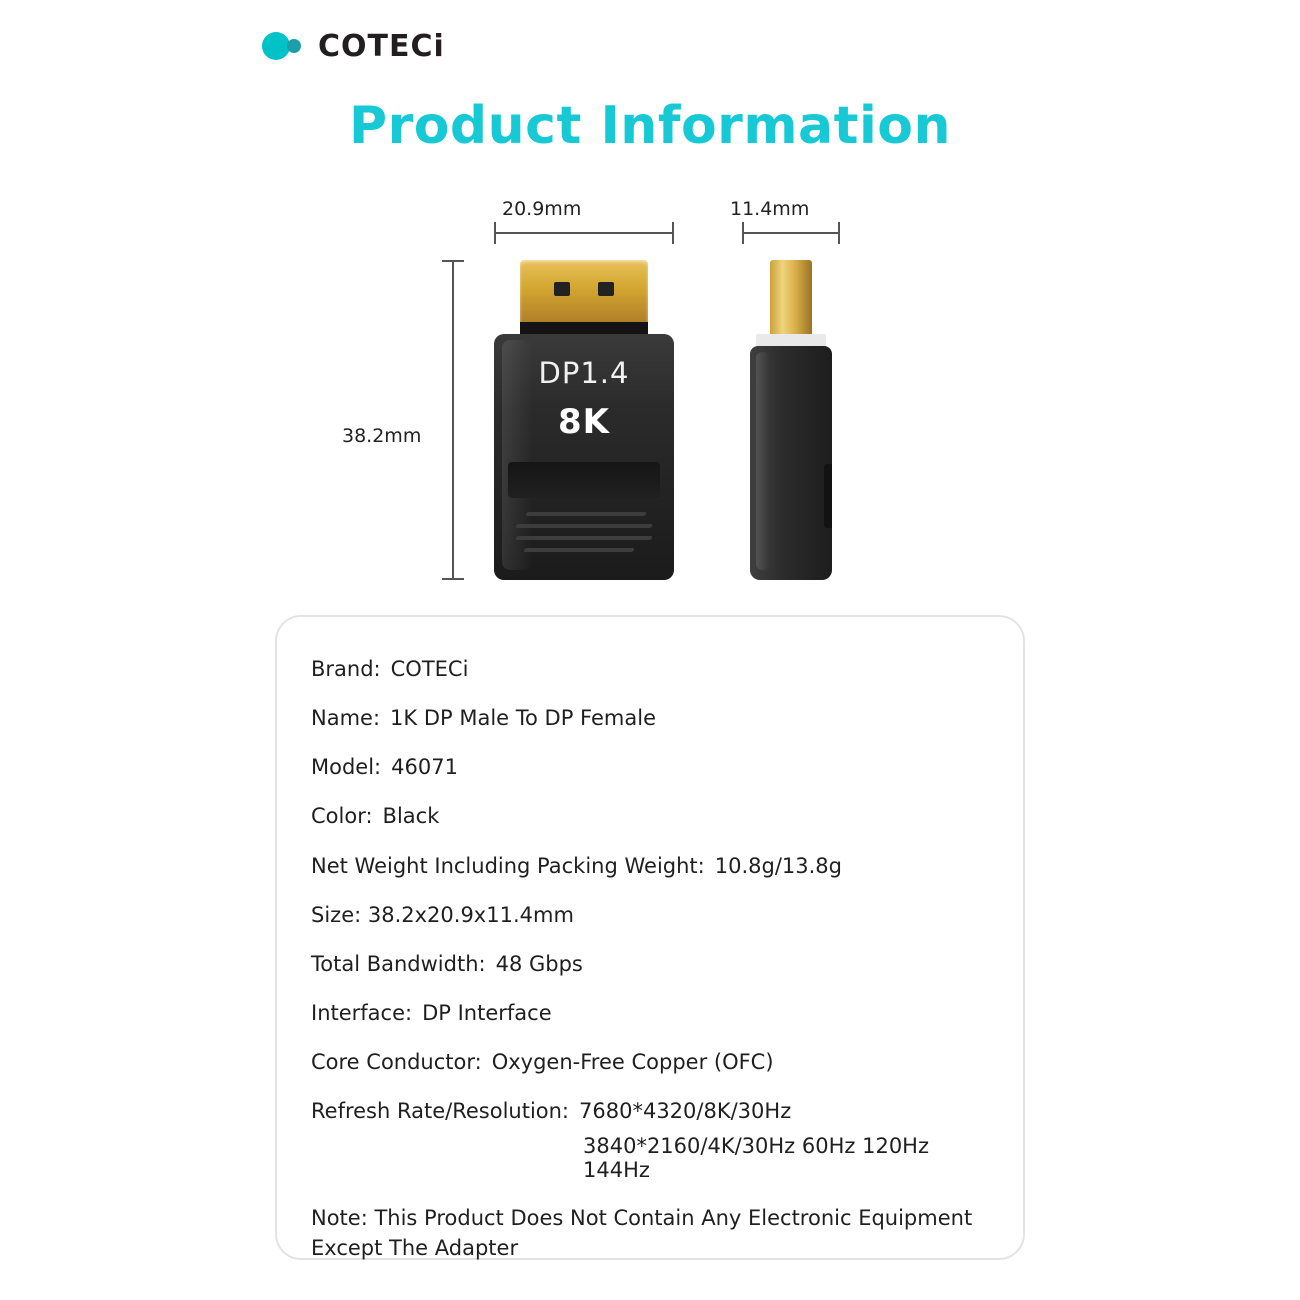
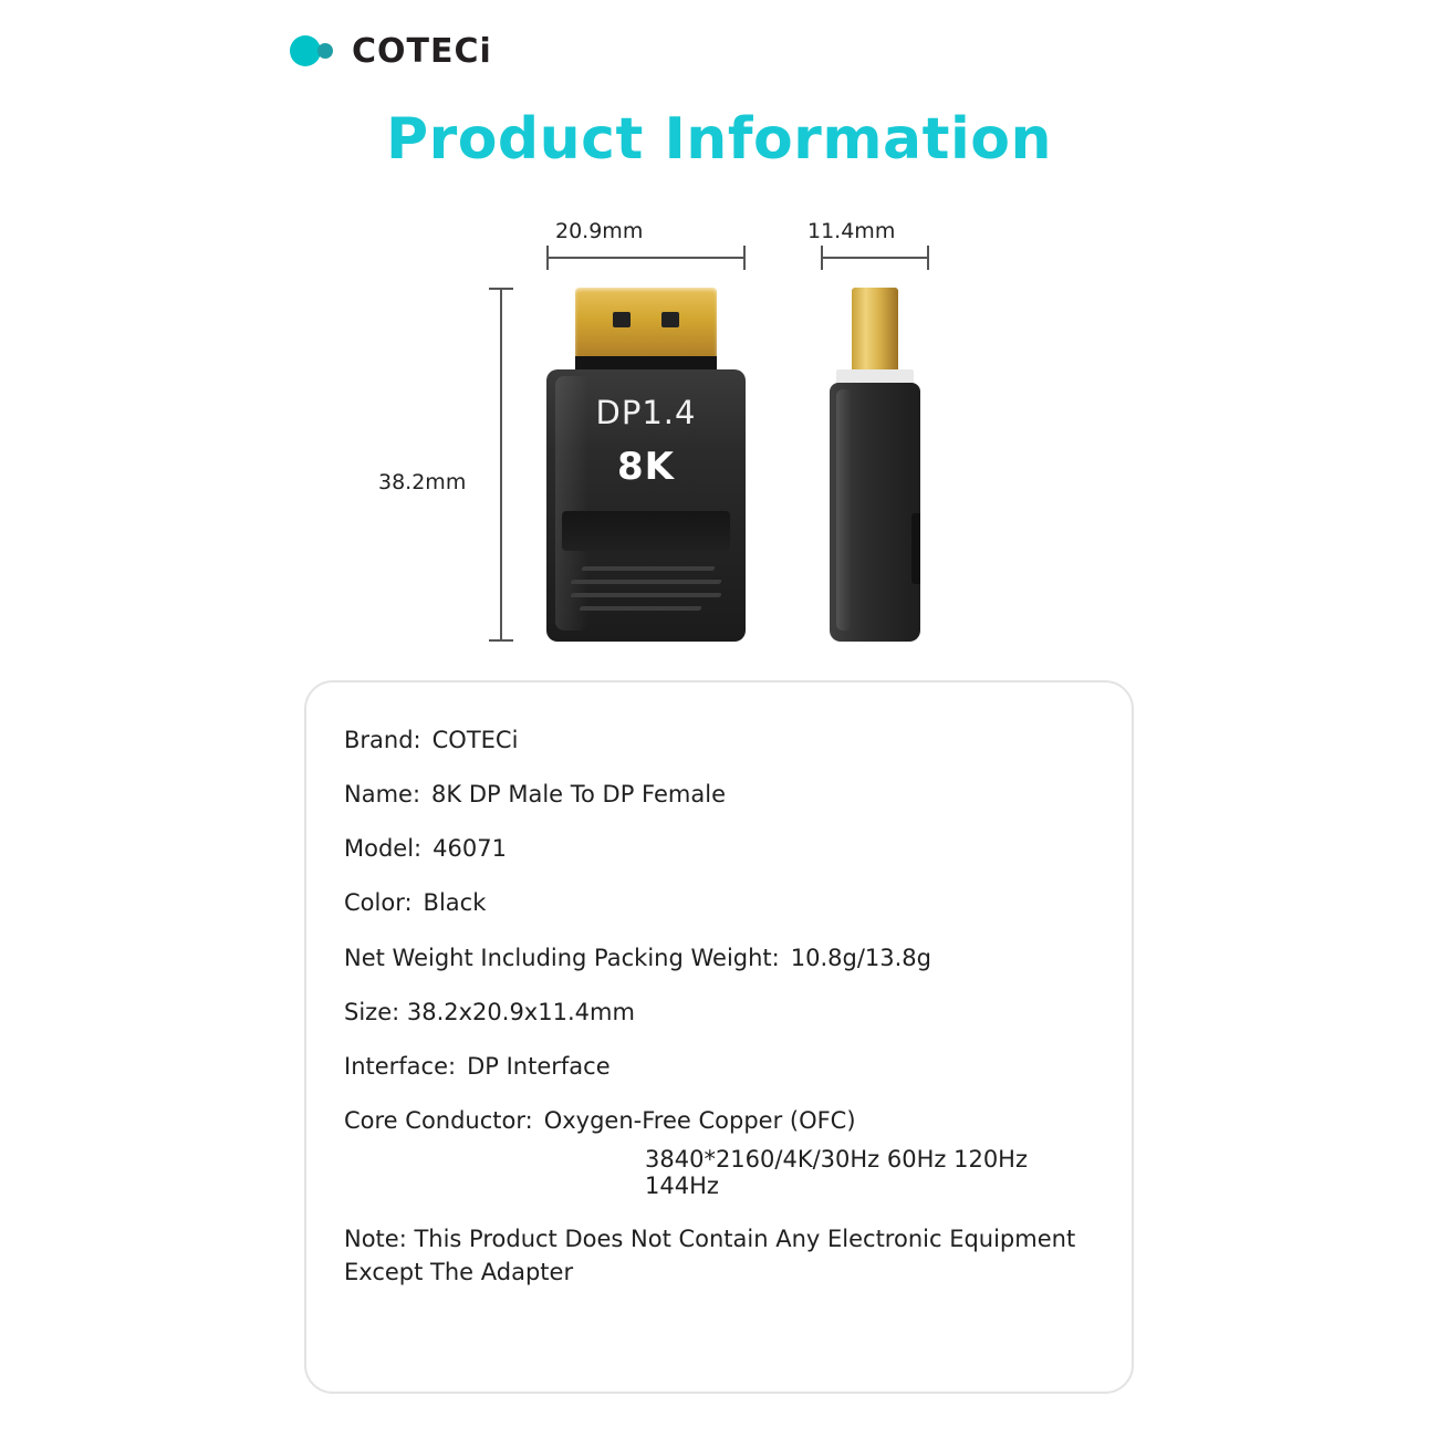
  COTECi
  Product Information
  20.9mm
  11.4mm
  38.2mm
  DP1.4
  8K
  Brand:
  COTECi
  Name:
- 1K DP Male To DP Female
+ 8K DP Male To DP Female
  Model:
  46071
  Color:
  Black
  Net Weight Including Packing Weight:
  10.8g/13.8g
  Size: 38.2x20.9x11.4mm
- Total Bandwidth:
- 48 Gbps
  Interface:
  DP Interface
  Core Conductor:
  Oxygen-Free Copper (OFC)
- Refresh Rate/Resolution:
- 7680*4320/8K/30Hz
  3840*2160/4K/30Hz 60Hz 120Hz 144Hz
  Note: This Product Does Not Contain Any Electronic Equipment Except The Adapter
